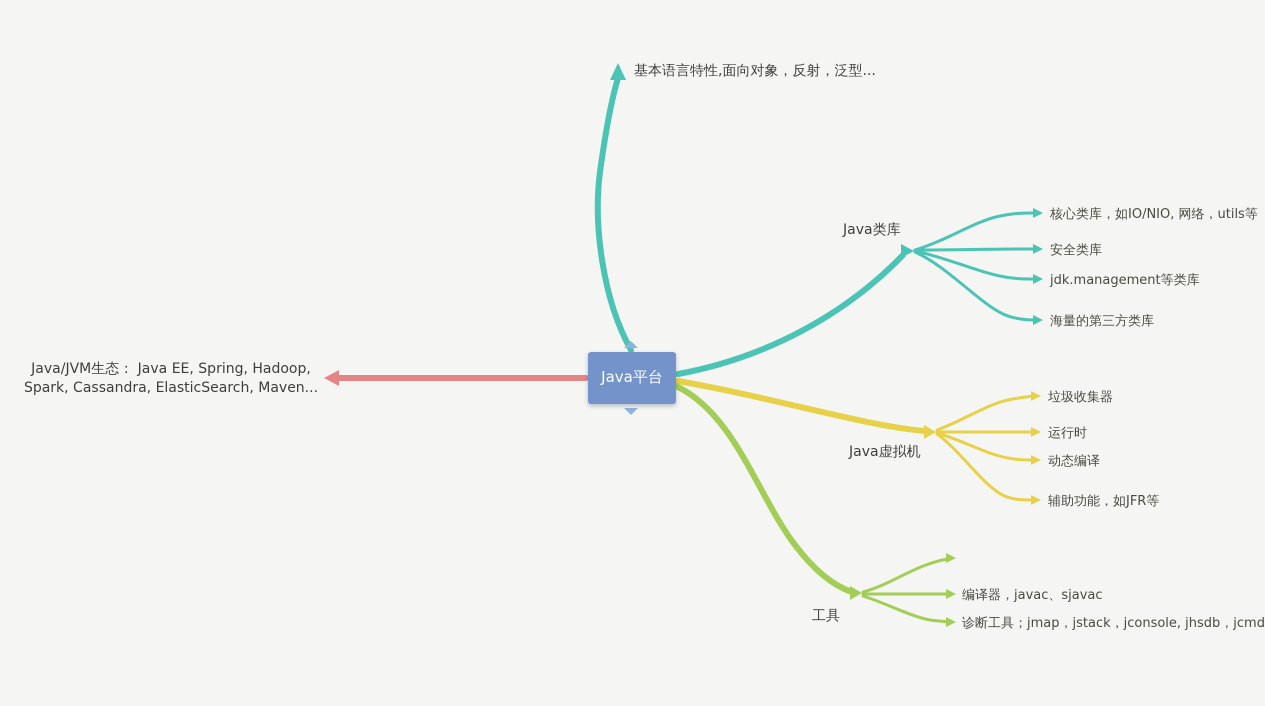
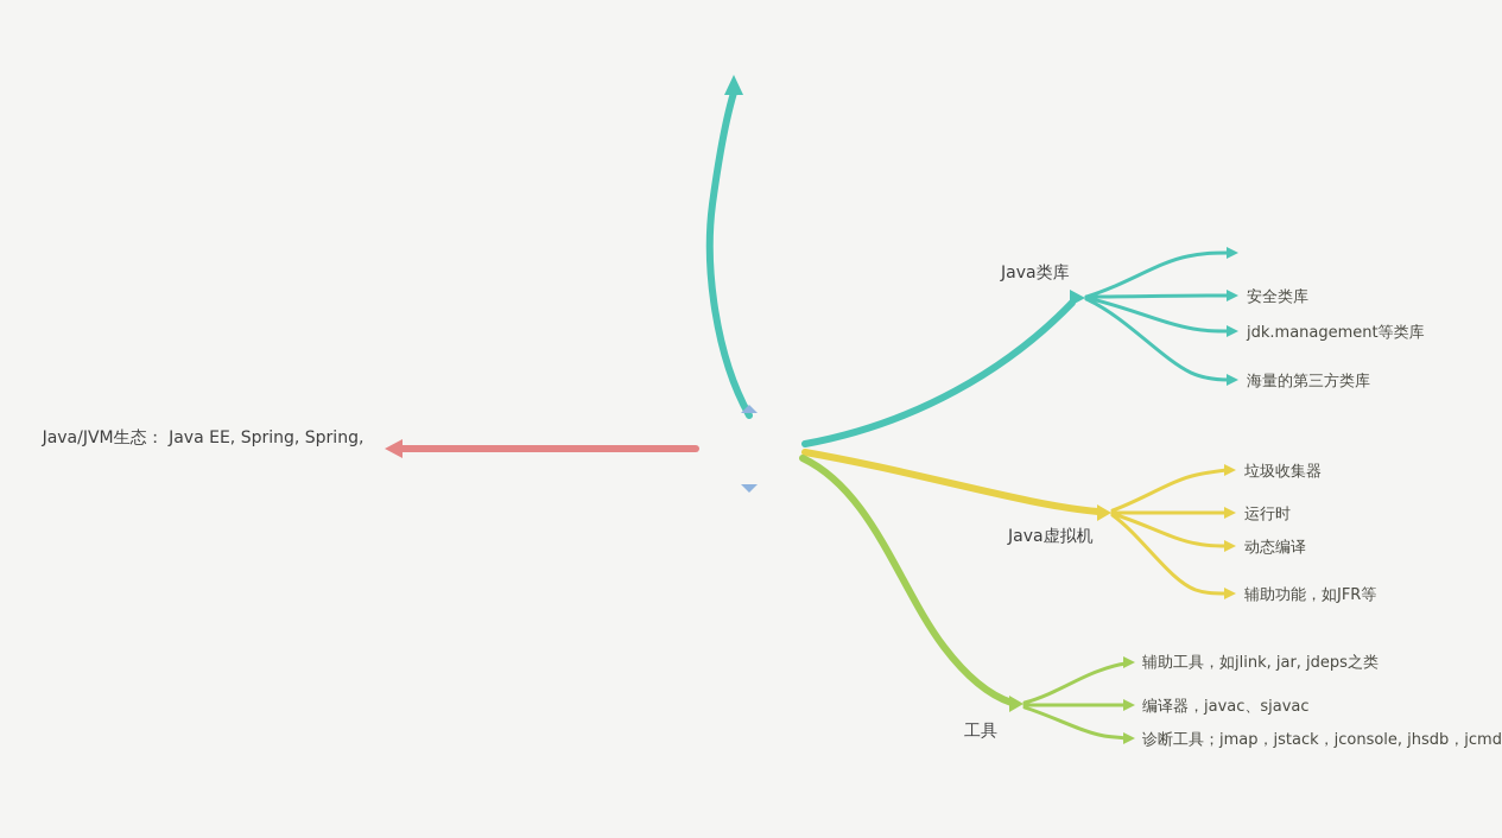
- Java平台
- 基本语言特性,面向对象，反射，泛型...
  Java类库
- 核心类库，如IO/NIO, 网络，utils等
  安全类库
  jdk.management等类库
  海量的第三方类库
  Java虚拟机
  垃圾收集器
  运行时
  动态编译
  辅助功能，如JFR等
  工具
+ 辅助工具，如jlink, jar, jdeps之类
  编译器，javac、sjavac
  诊断工具；jmap，jstack，jconsole, jhsdb，jcmd
- Java/JVM生态： Java EE, Spring, Hadoop,
+ Java/JVM生态： Java EE, Spring, Spring,
- Spark, Cassandra, ElasticSearch, Maven...
